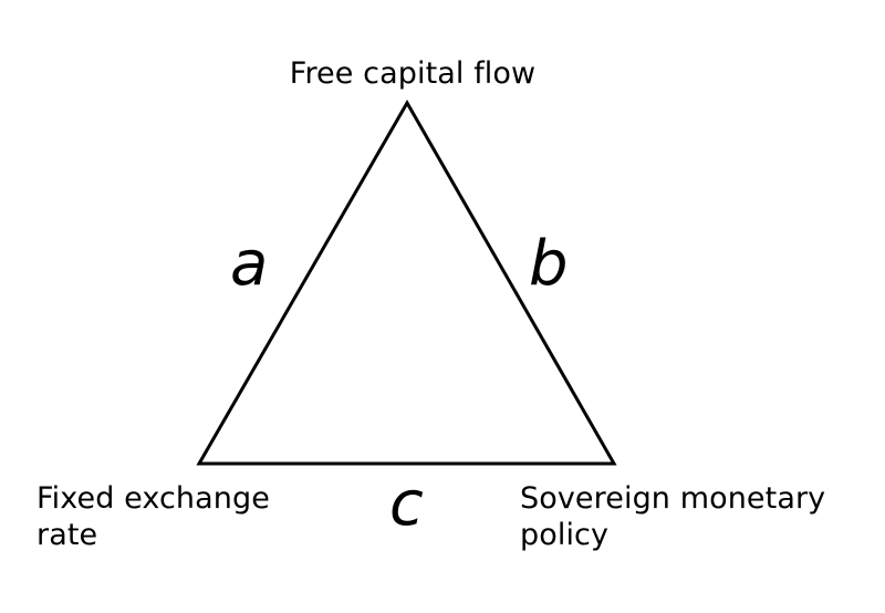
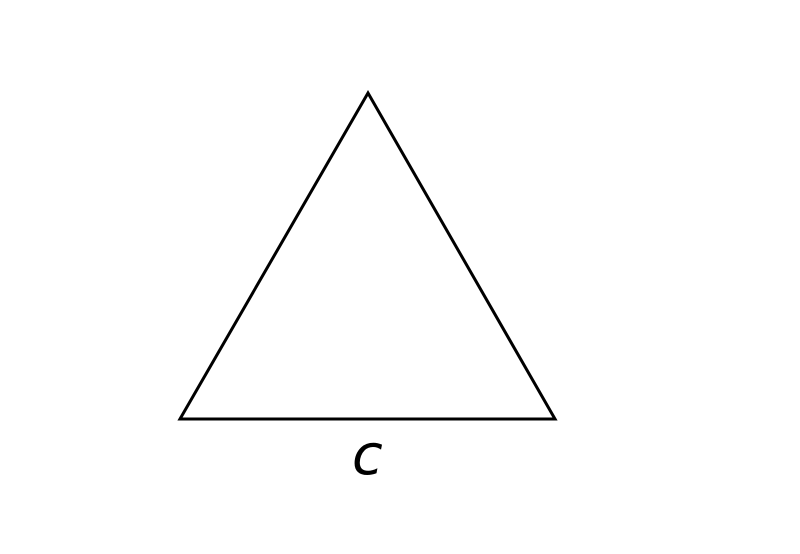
- Free capital flow
- Fixed exchange
- rate
- Sovereign monetary
- policy
- a
- b
  c
